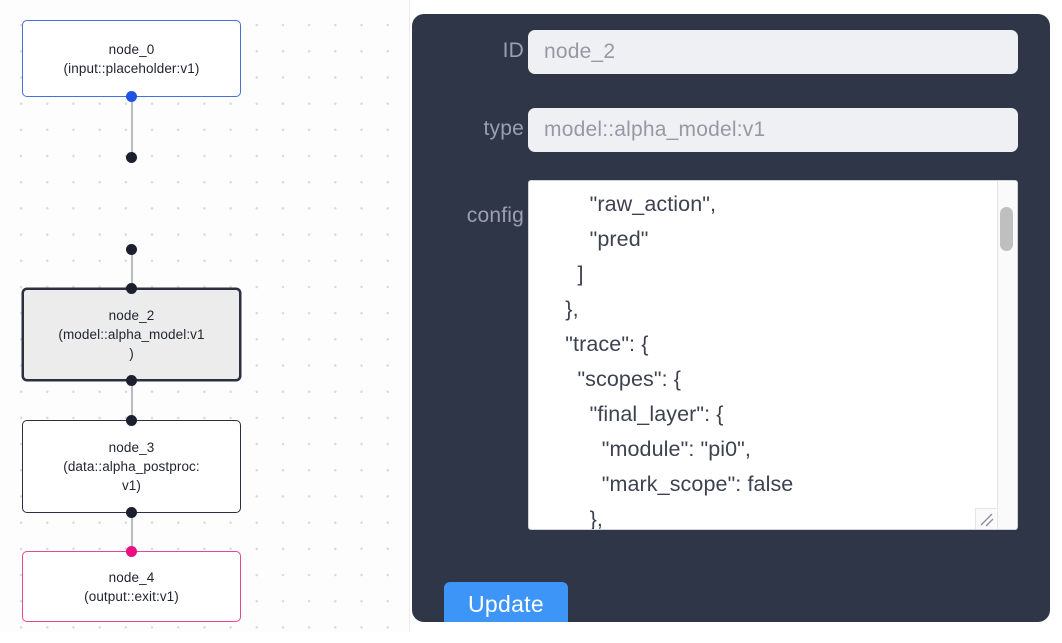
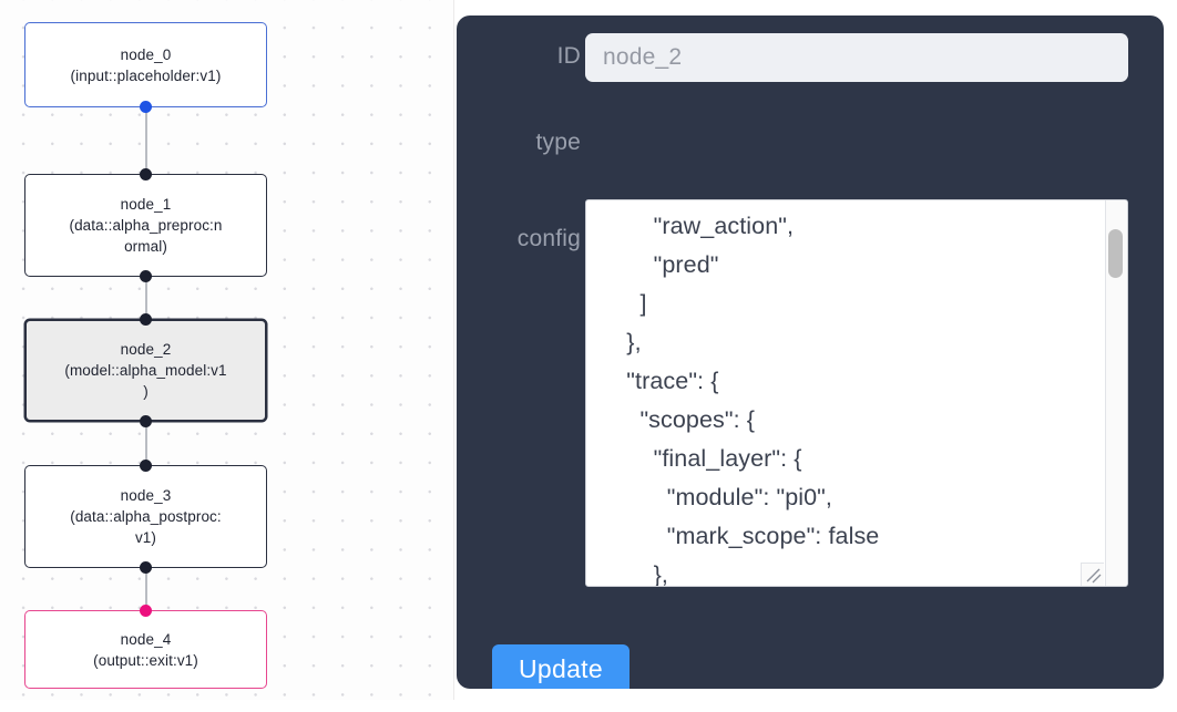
  node_0
  (input::placeholder:v1)
+ node_1
+ (data::alpha_preproc:n
+ ormal)
  node_2
  (model::alpha_model:v1
  )
  node_3
  (data::alpha_postproc:
  v1)
  node_4
  (output::exit:v1)
  ID
  node_2
  type
- model::alpha_model:v1
  config
  "raw_action",
  "pred"
  ]
  },
  "trace": {
  "scopes": {
  "final_layer": {
  "module": "pi0",
  "mark_scope": false
  },
  Update
